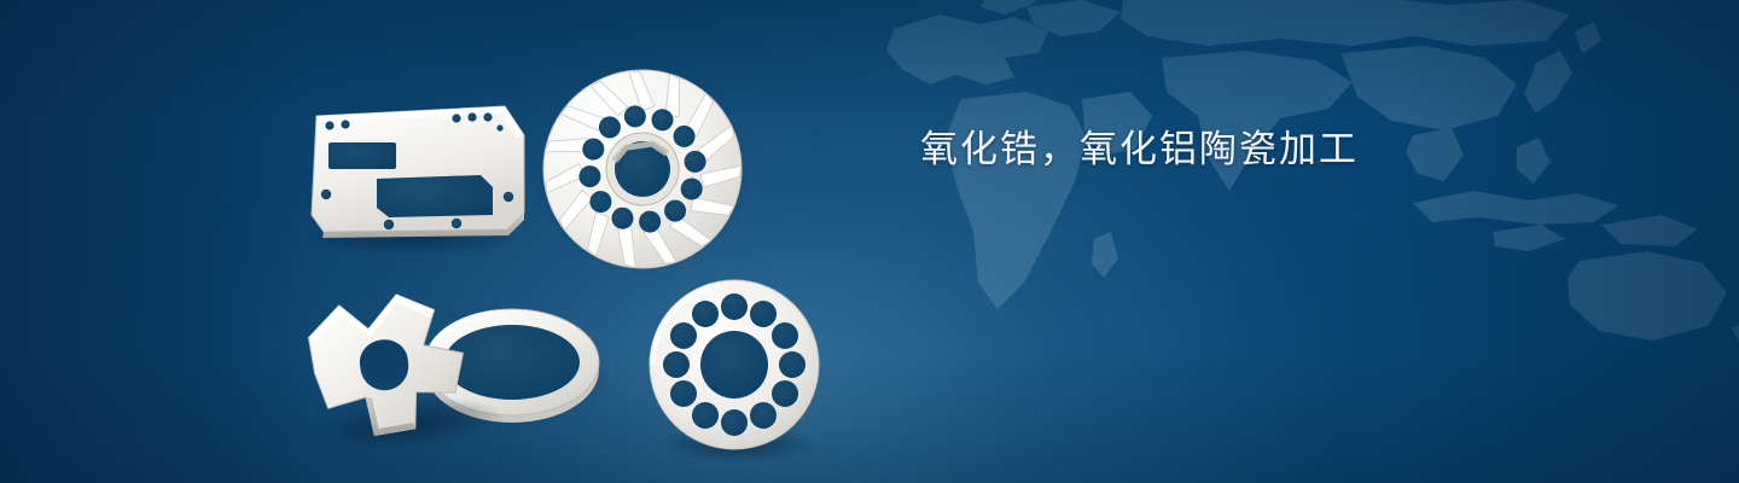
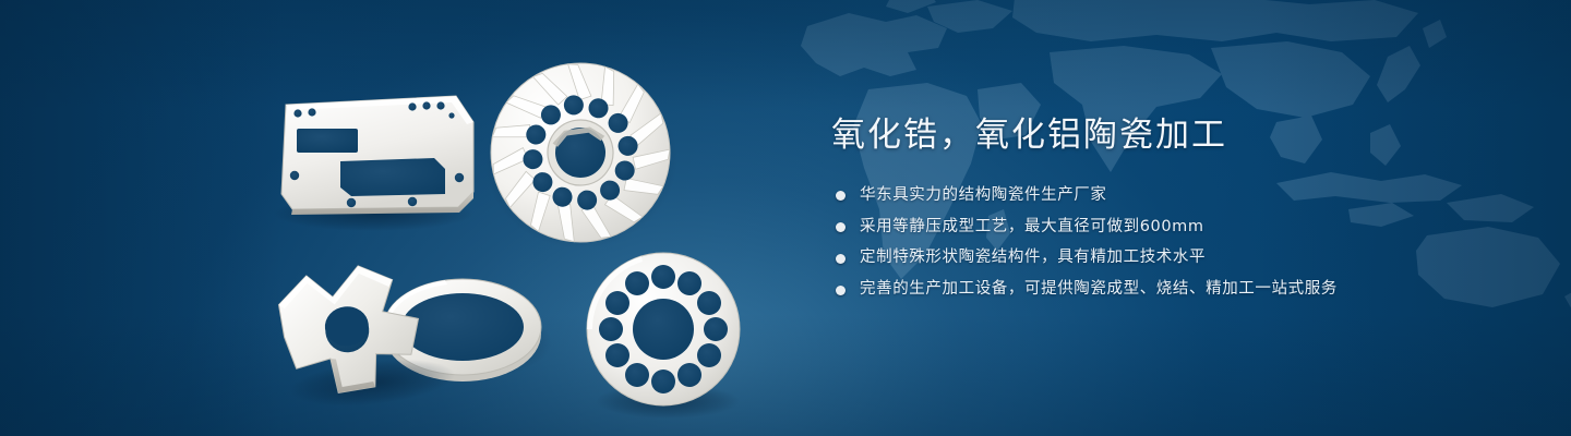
  氧化锆，氧化铝陶瓷加工
+ 华东具实力的结构陶瓷件生产厂家
+ 采用等静压成型工艺，最大直径可做到600mm
+ 定制特殊形状陶瓷结构件，具有精加工技术水平
+ 完善的生产加工设备，可提供陶瓷成型、烧结、精加工一站式服务
